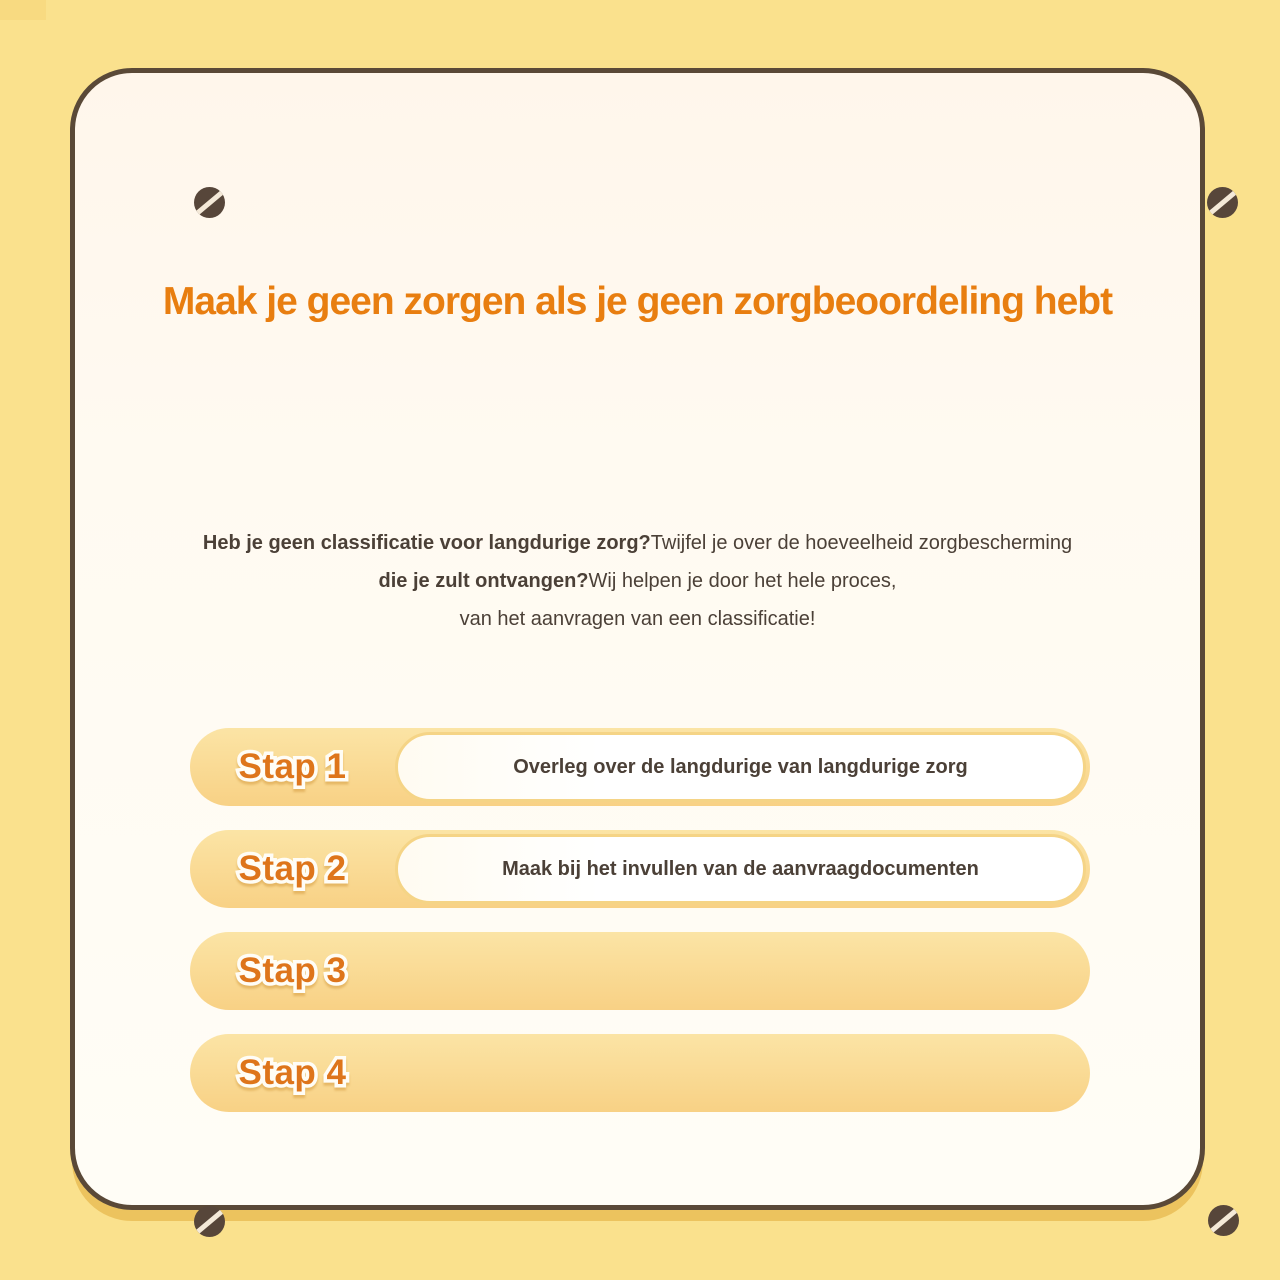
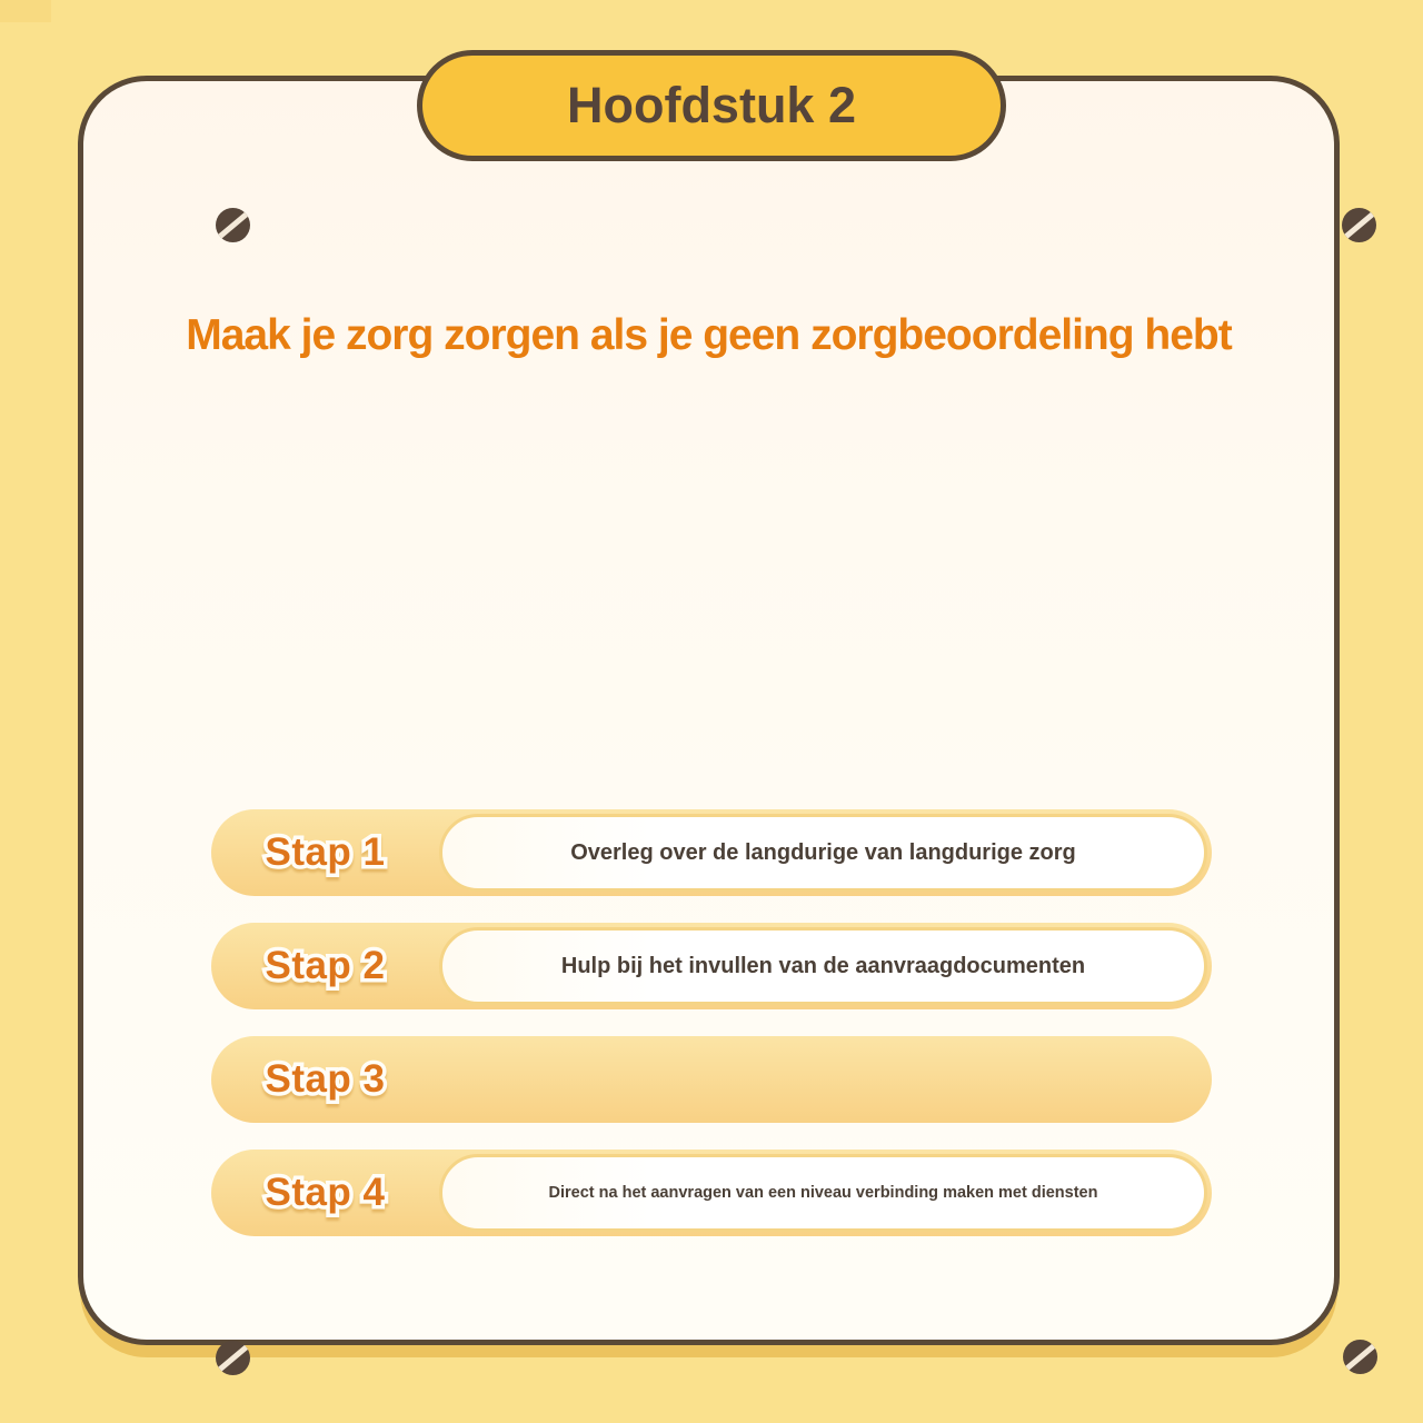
+ Hoofdstuk 2
- Maak je geen zorgen als je geen zorgbeoordeling hebt
+ Maak je zorg zorgen als je geen zorgbeoordeling hebt
- Heb je geen classificatie voor langdurige zorg?Twijfel je over de hoeveelheid zorgbescherming
- die je zult ontvangen?Wij helpen je door het hele proces,
- van het aanvragen van een classificatie!
  Stap 1
  Overleg over de langdurige van langdurige zorg
  Stap 2
- Maak bij het invullen van de aanvraagdocumenten
+ Hulp bij het invullen van de aanvraagdocumenten
  Stap 3
  Stap 4
+ Direct na het aanvragen van een niveau verbinding maken met diensten
